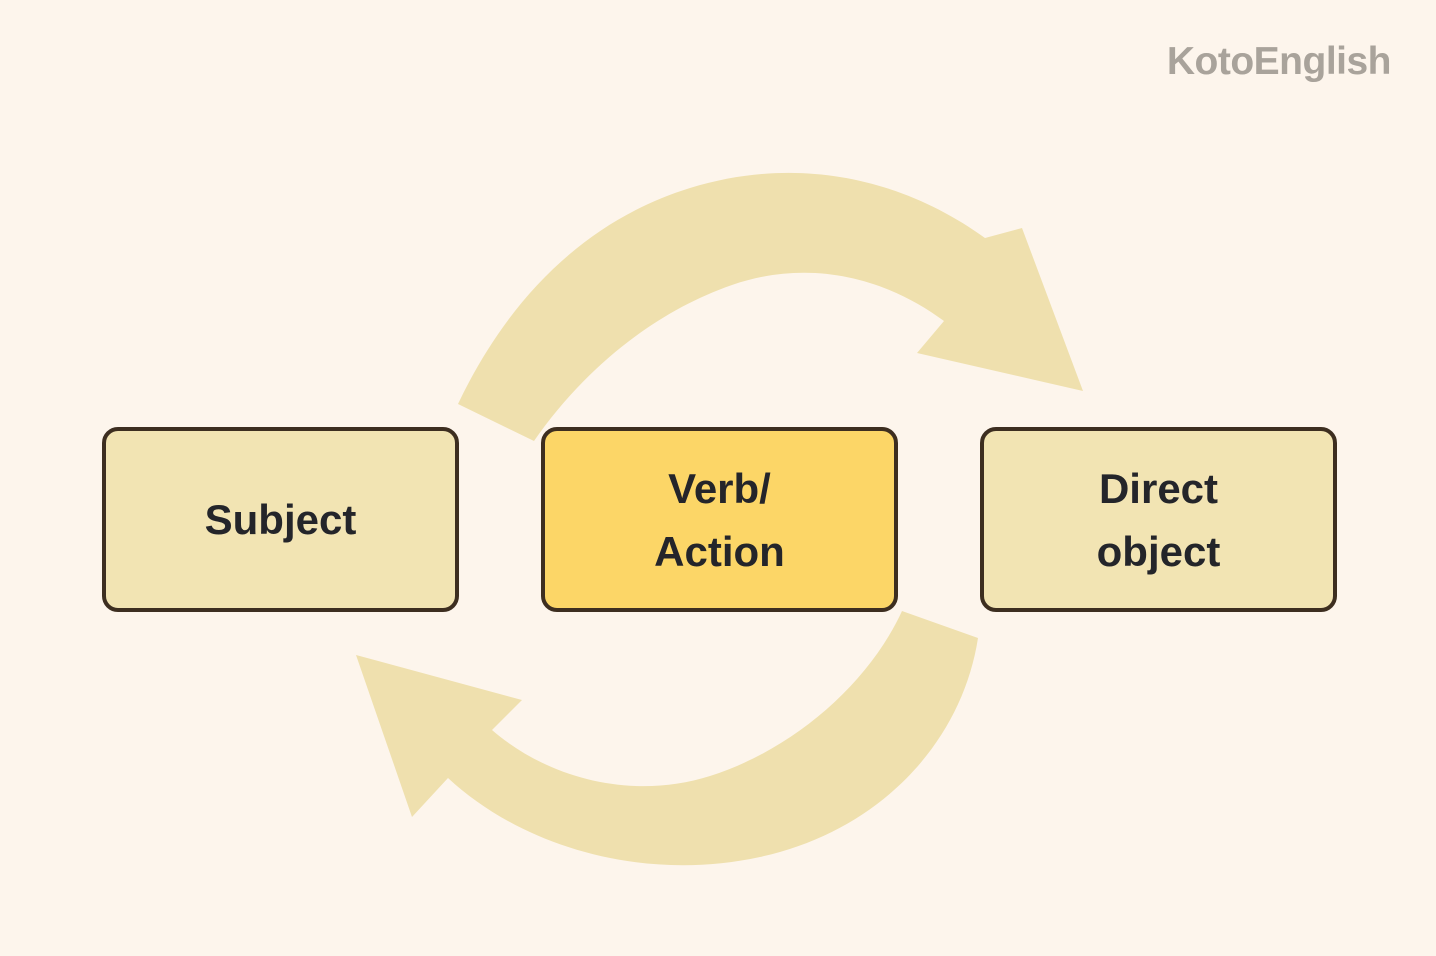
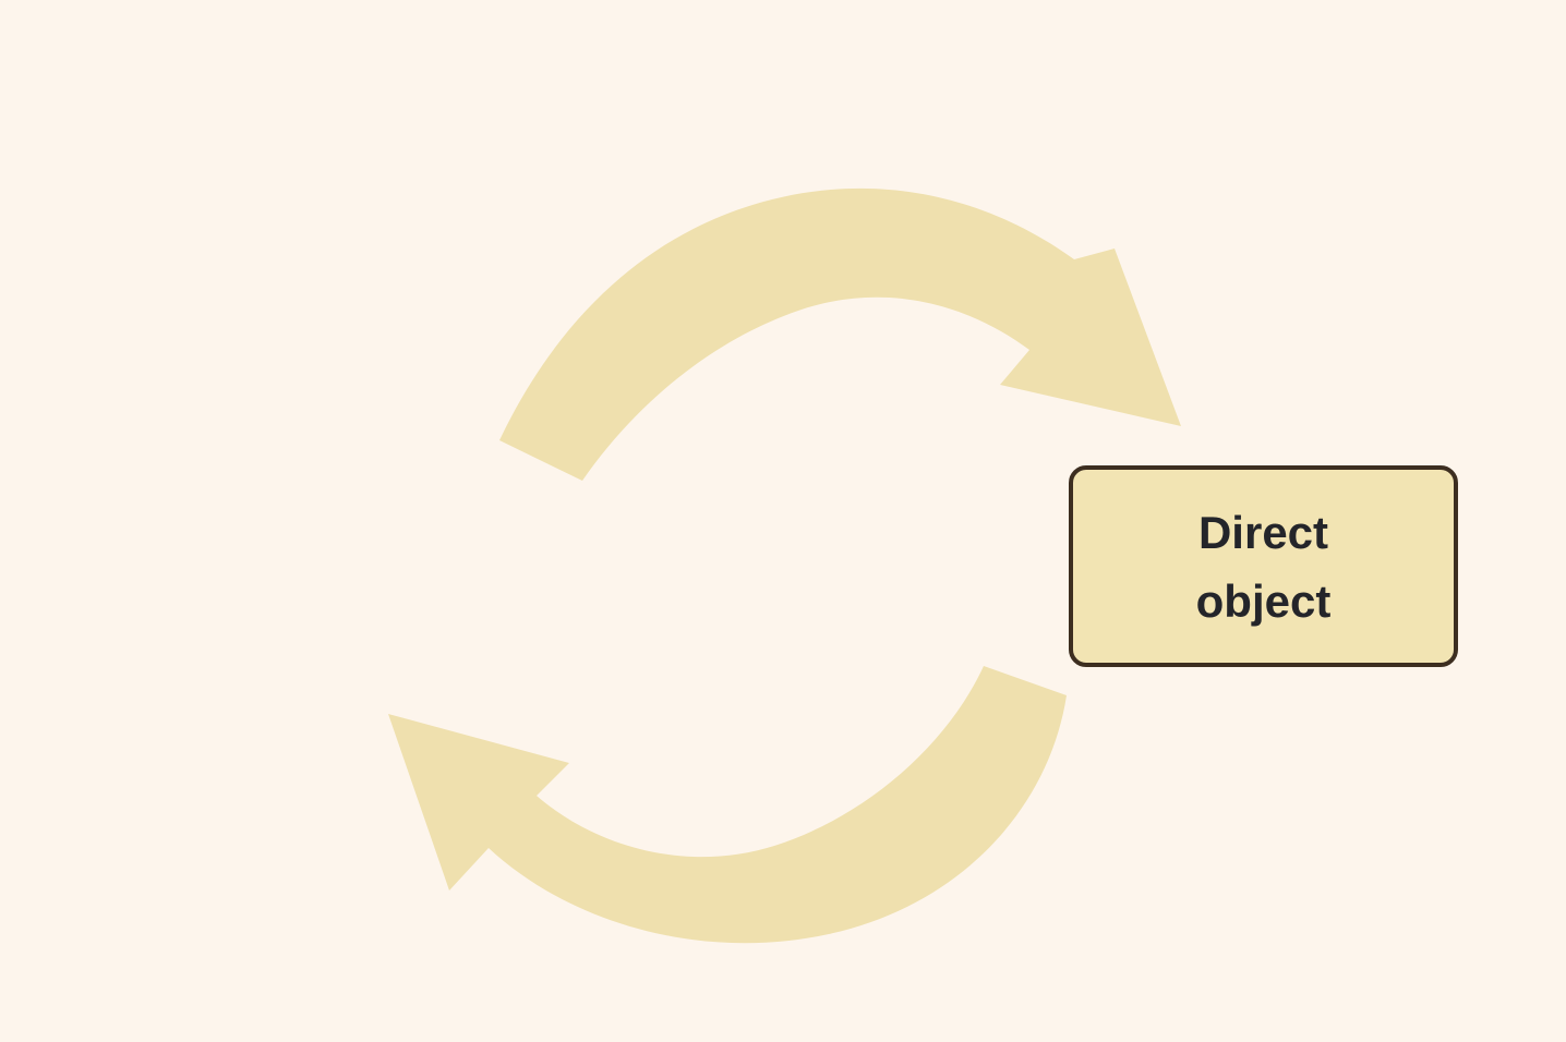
- KotoEnglish
- Subject
- Verb/
- Action
  Direct
  object
